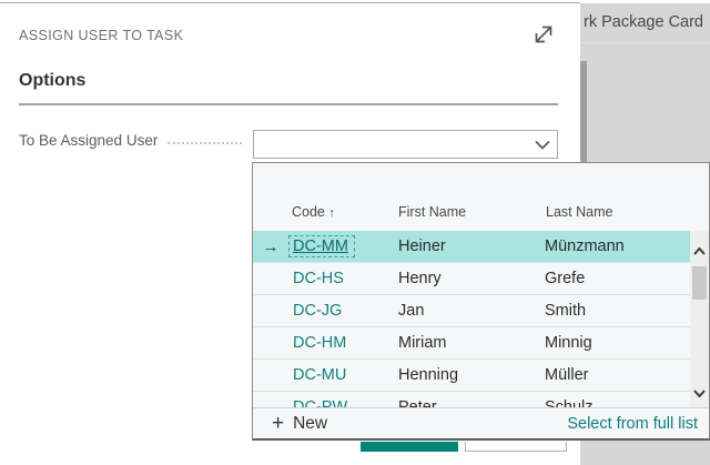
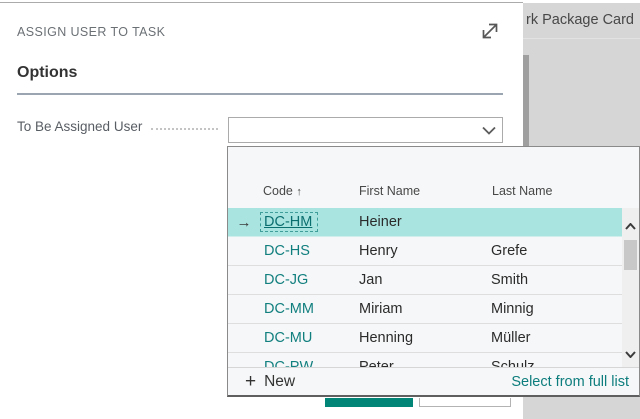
  rk Package Card
  ASSIGN USER TO TASK
  Options
  To Be Assigned User
  Code ↑
  First Name
  Last Name
  →
- DC-MM
+ DC-HM
  Heiner
- Münzmann
  DC-HS
  Henry
  Grefe
  DC-JG
  Jan
  Smith
- DC-HM
+ DC-MM
  Miriam
  Minnig
  DC-MU
  Henning
  Müller
  +
  New
  Select from full list
